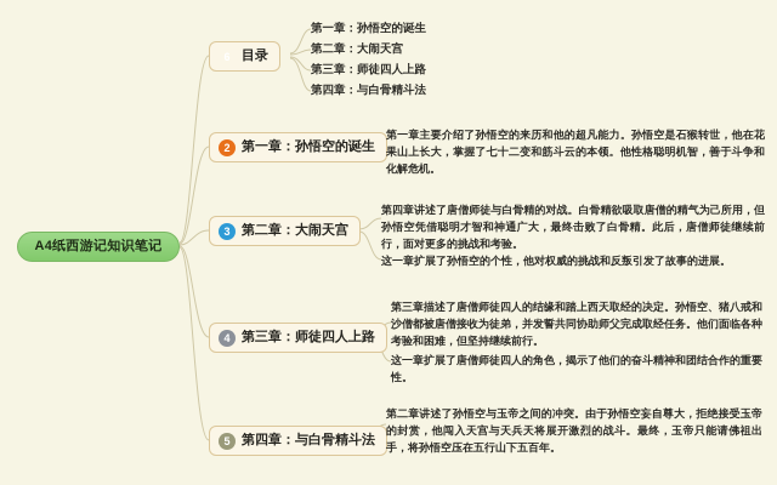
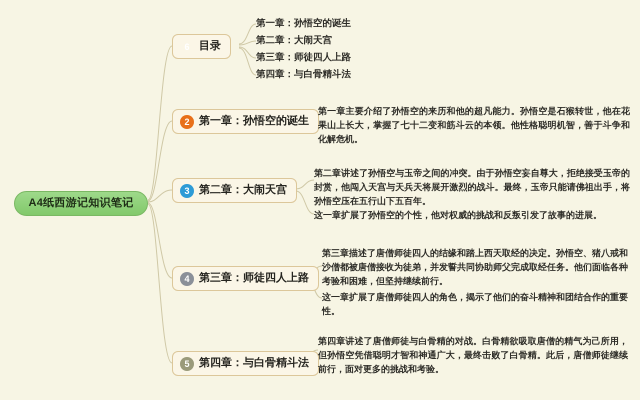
  A4纸西游记知识笔记
  6
  目录
  第一章：孙悟空的诞生
  第二章：大闹天宫
  第三章：师徒四人上路
  第四章：与白骨精斗法
  2
  第一章：孙悟空的诞生
  第一章主要介绍了孙悟空的来历和他的超凡能力。孙悟空是石猴转世，他在花果山上长大，掌握了七十二变和筋斗云的本领。他性格聪明机智，善于斗争和化解危机。
  3
  第二章：大闹天宫
- 第四章讲述了唐僧师徒与白骨精的对战。白骨精欲吸取唐僧的精气为己所用，但孙悟空凭借聪明才智和神通广大，最终击败了白骨精。此后，唐僧师徒继续前行，面对更多的挑战和考验。
+ 第二章讲述了孙悟空与玉帝之间的冲突。由于孙悟空妄自尊大，拒绝接受玉帝的封赏，他闯入天宫与天兵天将展开激烈的战斗。最终，玉帝只能请佛祖出手，将孙悟空压在五行山下五百年。
  这一章扩展了孙悟空的个性，他对权威的挑战和反叛引发了故事的进展。
  4
  第三章：师徒四人上路
  第三章描述了唐僧师徒四人的结缘和踏上西天取经的决定。孙悟空、猪八戒和沙僧都被唐僧接收为徒弟，并发誓共同协助师父完成取经任务。他们面临各种考验和困难，但坚持继续前行。
  这一章扩展了唐僧师徒四人的角色，揭示了他们的奋斗精神和团结合作的重要性。
  5
  第四章：与白骨精斗法
- 第二章讲述了孙悟空与玉帝之间的冲突。由于孙悟空妄自尊大，拒绝接受玉帝的封赏，他闯入天宫与天兵天将展开激烈的战斗。最终，玉帝只能请佛祖出手，将孙悟空压在五行山下五百年。
+ 第四章讲述了唐僧师徒与白骨精的对战。白骨精欲吸取唐僧的精气为己所用，但孙悟空凭借聪明才智和神通广大，最终击败了白骨精。此后，唐僧师徒继续前行，面对更多的挑战和考验。
